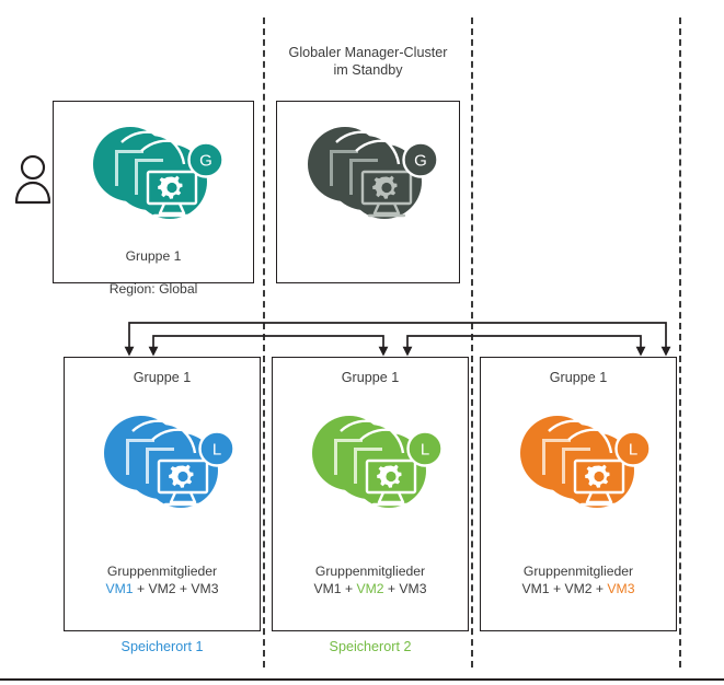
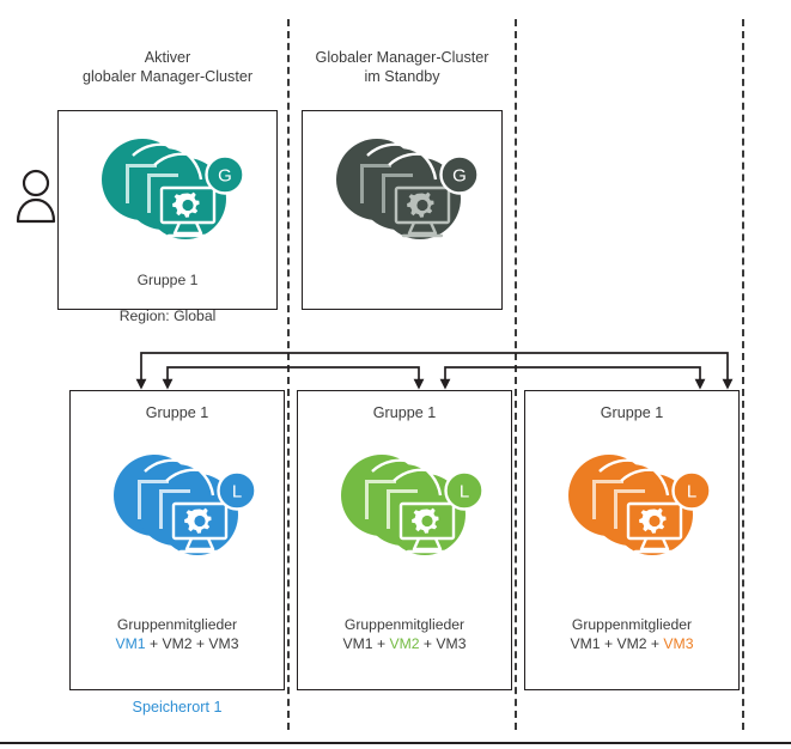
+ Aktiver
+ globaler Manager-Cluster
  Globaler Manager-Cluster
  im Standby
  G
  Gruppe 1
  Region: Global
  G
  Gruppe 1
  L
  Gruppenmitglieder
  VM1 + VM2 + VM3
  Speicherort 1
  Gruppe 1
  L
  Gruppenmitglieder
  VM1 + VM2 + VM3
- Speicherort 2
  Gruppe 1
  L
  Gruppenmitglieder
  VM1 + VM2 + VM3
